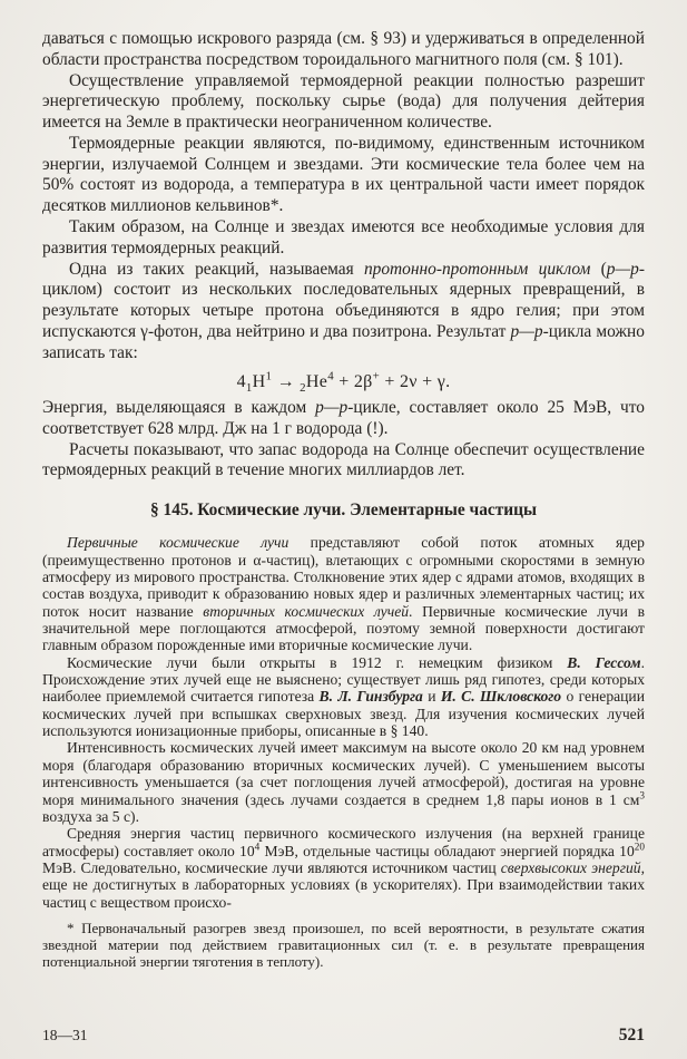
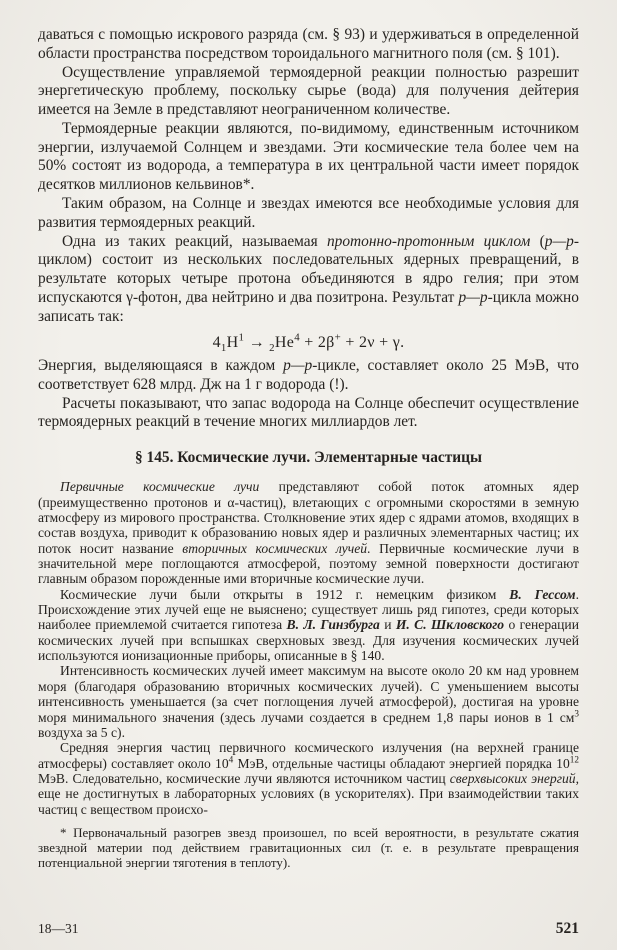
  даваться с помощью искрового разряда (см. § 93) и удерживаться в определенной области пространства посредством тороидального магнитного поля (см. § 101).
- Осуществление управляемой термоядерной реакции полностью разрешит энергетическую проблему, поскольку сырье (вода) для получения дейтерия имеется на Земле в практически неограниченном количестве.
+ Осуществление управляемой термоядерной реакции полностью разрешит энергетическую проблему, поскольку сырье (вода) для получения дейтерия имеется на Земле в представляют неограниченном количестве.
  Термоядерные реакции являются, по-видимому, единственным источником энергии, излучаемой Солнцем и звездами. Эти космические тела более чем на 50% состоят из водорода, а температура в их центральной части имеет порядок десятков миллионов кельвинов*.
  Таким образом, на Солнце и звездах имеются все необходимые условия для развития термоядерных реакций.
  Одна из таких реакций, называемая протонно-протонным циклом (р—р-циклом) состоит из нескольких последовательных ядерных превращений, в результате которых четыре протона объединяются в ядро гелия; при этом испускаются γ-фотон, два нейтрино и два позитрона. Результат р—р-цикла можно записать так:
  41H1 → 2He4 + 2β+ + 2ν + γ.
  Энергия, выделяющаяся в каждом р—р-цикле, составляет около 25 МэВ, что соответствует 628 млрд. Дж на 1 г водорода (!).
  Расчеты показывают, что запас водорода на Солнце обеспечит осуществление термоядерных реакций в течение многих миллиардов лет.
  § 145. Космические лучи. Элементарные частицы
  Первичные космические лучи представляют собой поток атомных ядер (преимущественно протонов и α-частиц), влетающих с огромными скоростями в земную атмосферу из мирового пространства. Столкновение этих ядер с ядрами атомов, входящих в состав воздуха, приводит к образованию новых ядер и различных элементарных частиц; их поток носит название вторичных космических лучей. Первичные космические лучи в значительной мере поглощаются атмосферой, поэтому земной поверхности достигают главным образом порожденные ими вторичные космические лучи.
  Космические лучи были открыты в 1912 г. немецким физиком В. Гессом. Происхождение этих лучей еще не выяснено; существует лишь ряд гипотез, среди которых наиболее приемлемой считается гипотеза В. Л. Гинзбурга и И. С. Шкловского о генерации космических лучей при вспышках сверхновых звезд. Для изучения космических лучей используются ионизационные приборы, описанные в § 140.
  Интенсивность космических лучей имеет максимум на высоте около 20 км над уровнем моря (благодаря образованию вторичных космических лучей). С уменьшением высоты интенсивность уменьшается (за счет поглощения лучей атмосферой), достигая на уровне моря минимального значения (здесь лучами создается в среднем 1,8 пары ионов в 1 см3 воздуха за 5 с).
- Средняя энергия частиц первичного космического излучения (на верхней границе атмосферы) составляет около 104 МэВ, отдельные частицы обладают энергией порядка 1020 МэВ. Следовательно, космические лучи являются источником частиц сверхвысоких энергий, еще не достигнутых в лабораторных условиях (в ускорителях). При взаимодействии таких частиц с веществом происхо-
+ Средняя энергия частиц первичного космического излучения (на верхней границе атмосферы) составляет около 104 МэВ, отдельные частицы обладают энергией порядка 1012 МэВ. Следовательно, космические лучи являются источником частиц сверхвысоких энергий, еще не достигнутых в лабораторных условиях (в ускорителях). При взаимодействии таких частиц с веществом происхо-
  * Первоначальный разогрев звезд произошел, по всей вероятности, в результате сжатия звездной материи под действием гравитационных сил (т. е. в результате превращения потенциальной энергии тяготения в теплоту).
  18—31
  521
